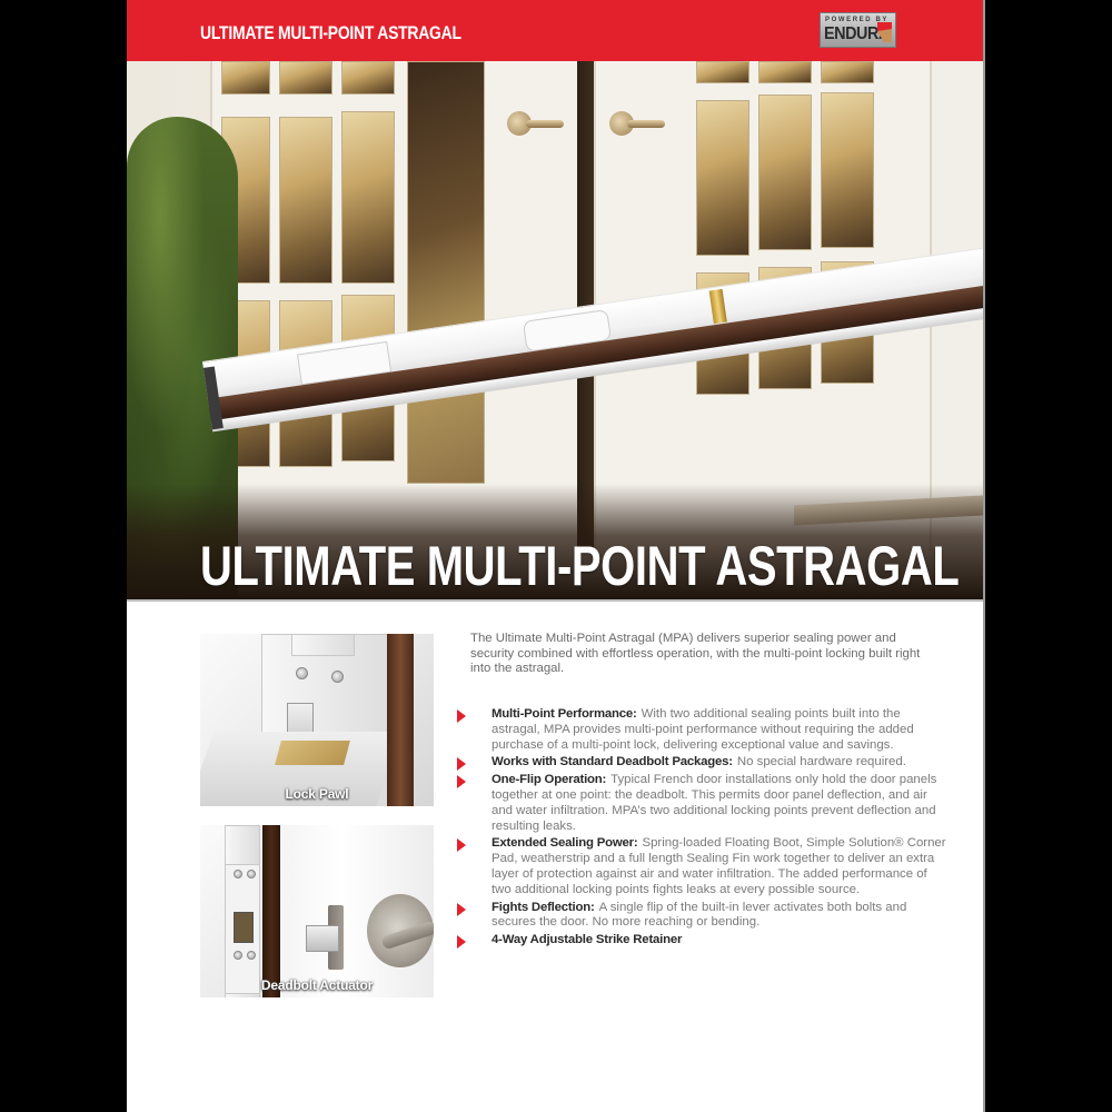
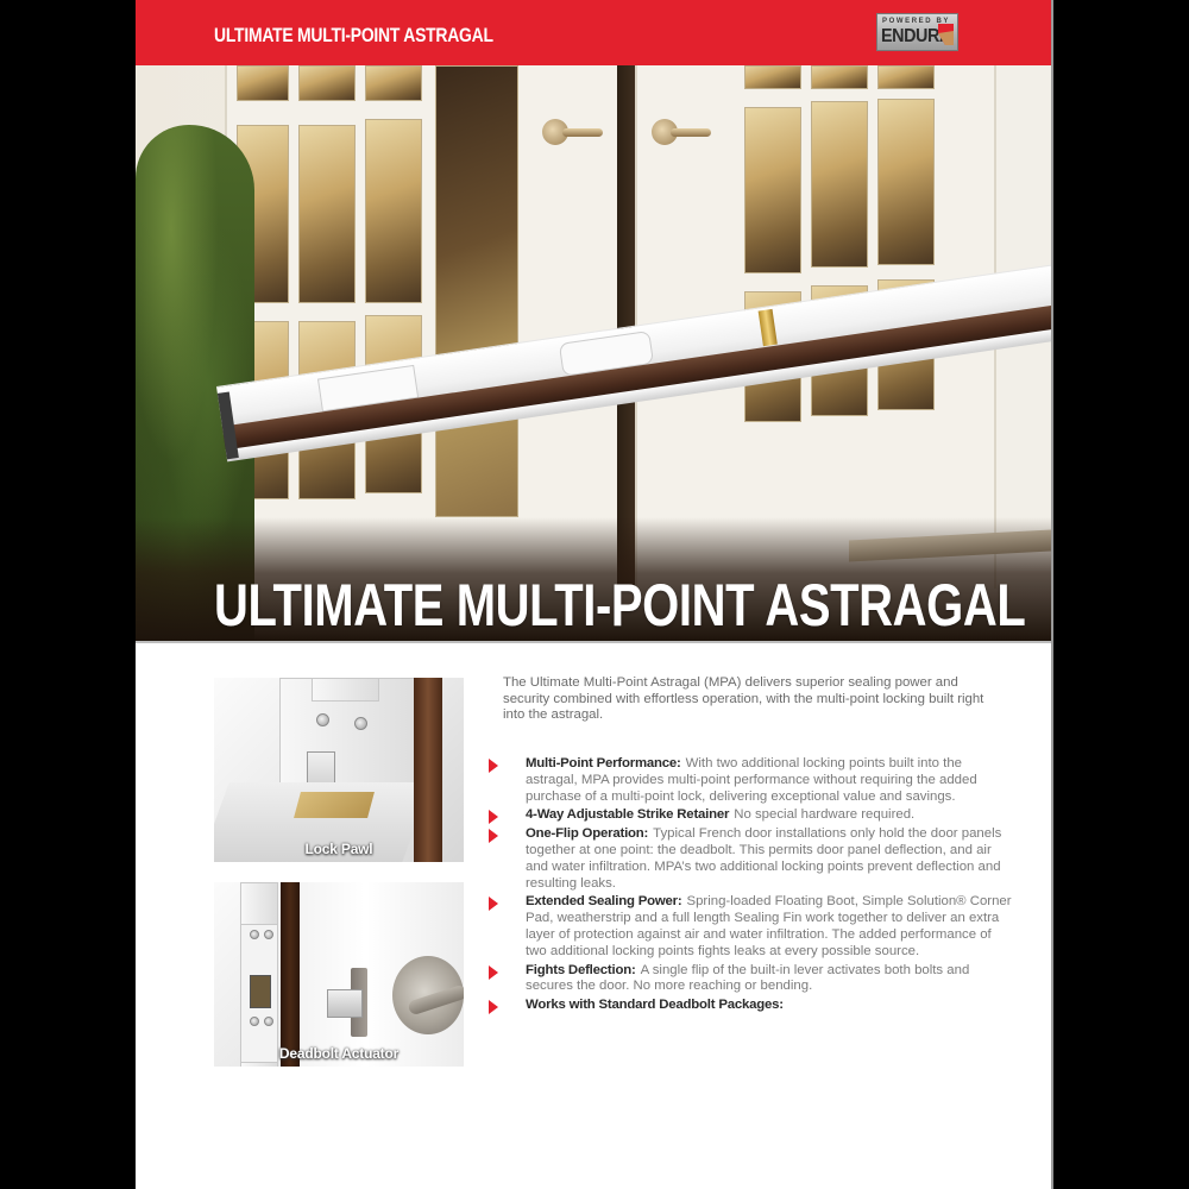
  ULTIMATE MULTI-POINT ASTRAGAL
  ENDUR
  ULTIMATE MULTI-POINT ASTRAGAL
  Lock Pawl
  Deadbolt Actuator
  The Ultimate Multi-Point Astragal (MPA) delivers superior sealing power and security combined with effortless operation, with the multi-point locking built right into the astragal.
- Multi-Point Performance: With two additional sealing points built into the astragal, MPA provides multi-point performance without requiring the added purchase of a multi-point lock, delivering exceptional value and savings.
+ Multi-Point Performance: With two additional locking points built into the astragal, MPA provides multi-point performance without requiring the added purchase of a multi-point lock, delivering exceptional value and savings.
- Works with Standard Deadbolt Packages: No special hardware required.
+ 4-Way Adjustable Strike Retainer No special hardware required.
  One-Flip Operation: Typical French door installations only hold the door panels together at one point: the deadbolt. This permits door panel deflection, and air and water infiltration. MPA’s two additional locking points prevent deflection and resulting leaks.
  Extended Sealing Power: Spring-loaded Floating Boot, Simple Solution® Corner Pad, weatherstrip and a full length Sealing Fin work together to deliver an extra layer of protection against air and water infiltration. The added performance of two additional locking points fights leaks at every possible source.
  Fights Deflection: A single flip of the built-in lever activates both bolts and secures the door. No more reaching or bending.
- 4-Way Adjustable Strike Retainer
+ Works with Standard Deadbolt Packages:
